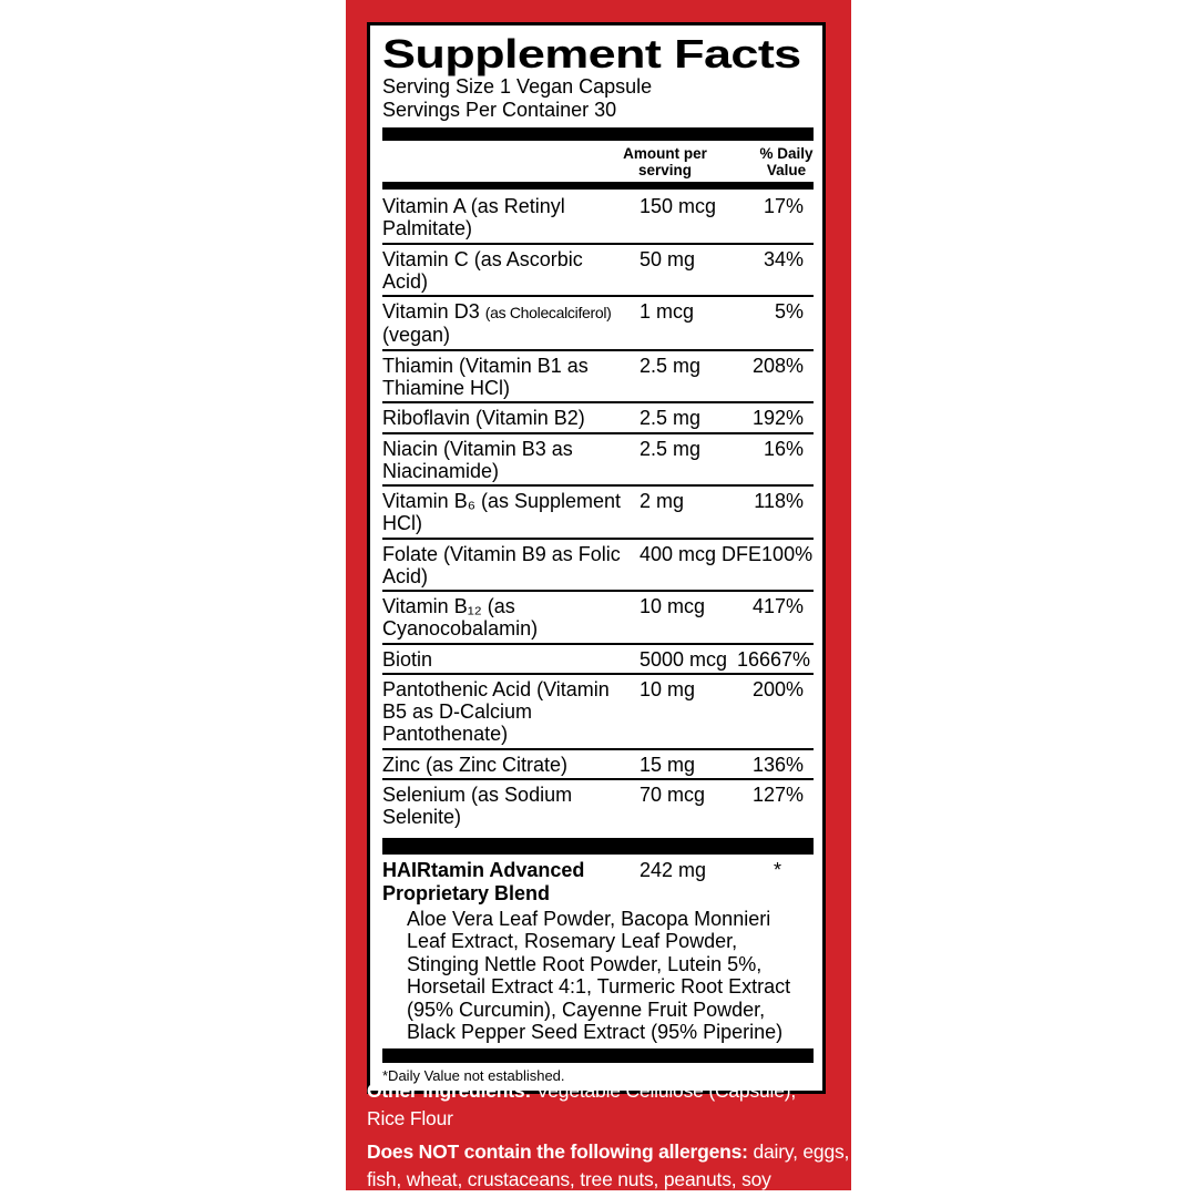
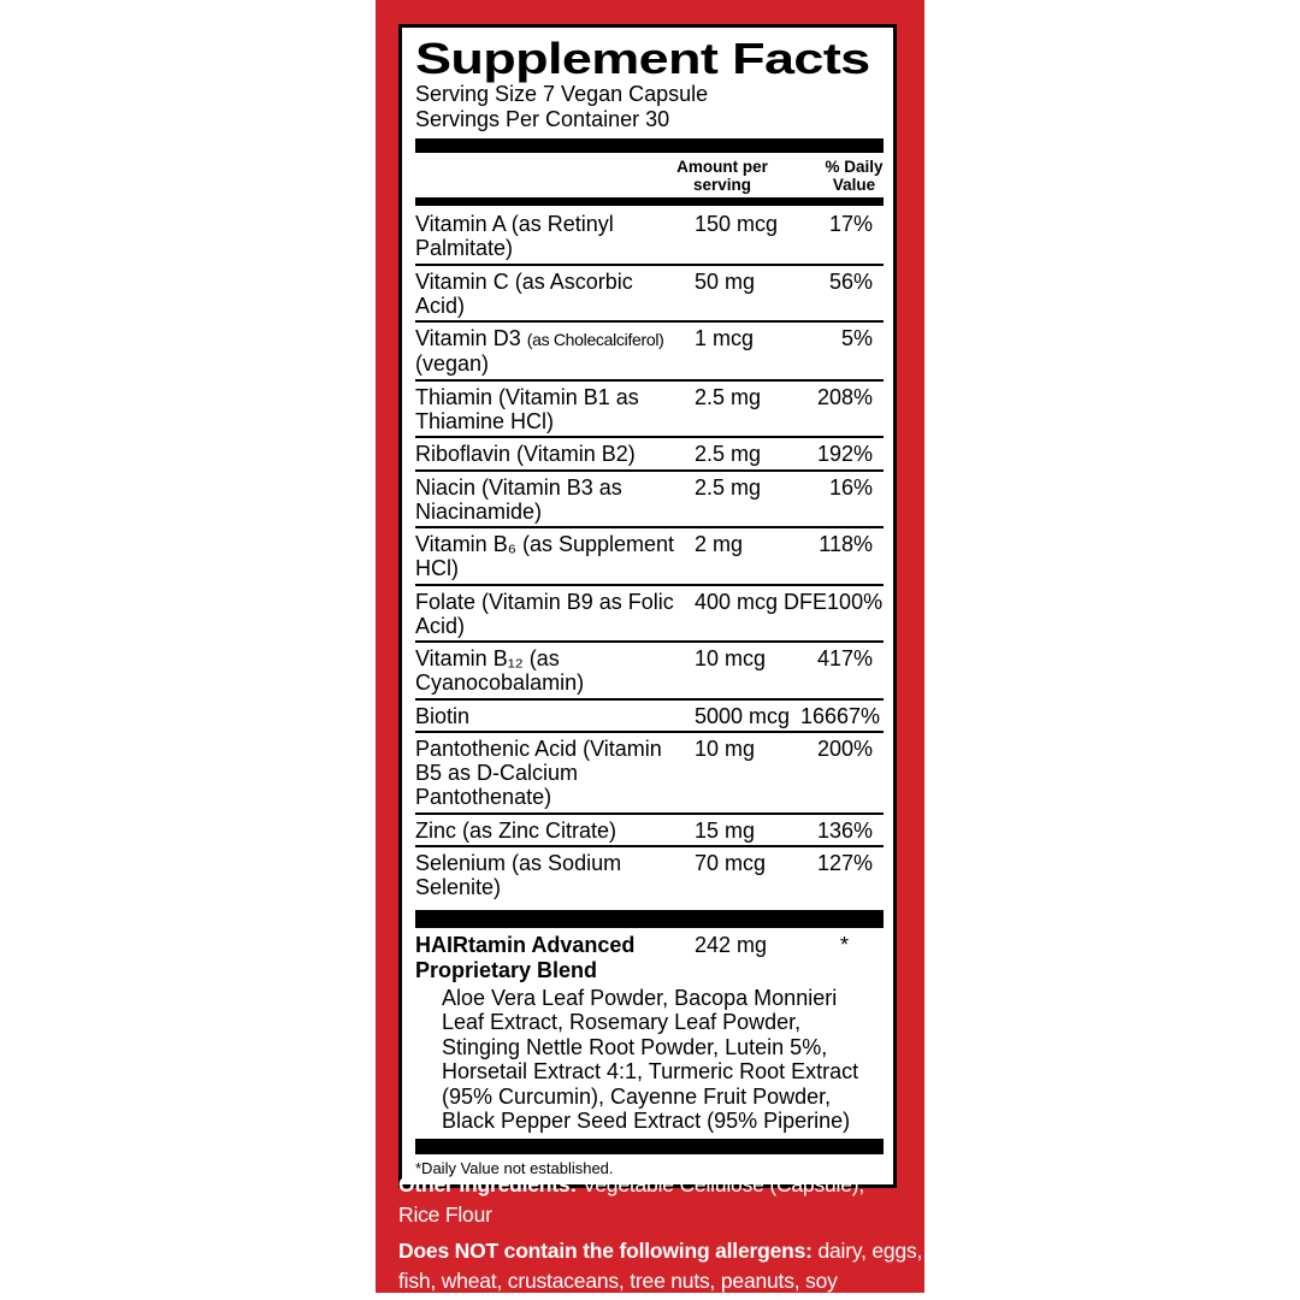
  Supplement Facts
- Serving Size 1 Vegan Capsule
+ Serving Size 7 Vegan Capsule
  Servings Per Container 30
  Amount per
  serving
  % Daily
  Value
  Vitamin A (as Retinyl Palmitate)
  150 mcg
  17%
  Vitamin C (as Ascorbic Acid)
  50 mg
- 34%
+ 56%
  Vitamin D3 (as Cholecalciferol)
  (vegan)
  1 mcg
  5%
  Thiamin (Vitamin B1 as Thiamine HCl)
  2.5 mg
  208%
  Riboflavin (Vitamin B2)
  2.5 mg
  192%
  Niacin (Vitamin B3 as Niacinamide)
  2.5 mg
  16%
  Vitamin B₆ (as Supplement HCl)
  2 mg
  118%
  Folate (Vitamin B9 as Folic Acid)
  400 mcg DFE
  100%
  Vitamin B₁₂ (as Cyanocobalamin)
  10 mcg
  417%
  Biotin
  5000 mcg
  16667%
  Pantothenic Acid (Vitamin B5 as D-Calcium Pantothenate)
  10 mg
  200%
  Zinc (as Zinc Citrate)
  15 mg
  136%
  Selenium (as Sodium Selenite)
  70 mcg
  127%
  HAIRtamin Advanced Proprietary Blend
  242 mg
  *
  Aloe Vera Leaf Powder, Bacopa Monnieri Leaf Extract, Rosemary Leaf Powder, Stinging Nettle Root Powder, Lutein 5%, Horsetail Extract 4:1, Turmeric Root Extract (95% Curcumin), Cayenne Fruit Powder, Black Pepper Seed Extract (95% Piperine)
  *Daily Value not established.
  Other Ingredients: Vegetable Cellulose (Capsule), Rice Flour
  Does NOT contain the following allergens: dairy, eggs, fish, wheat, crustaceans, tree nuts, peanuts, soy
